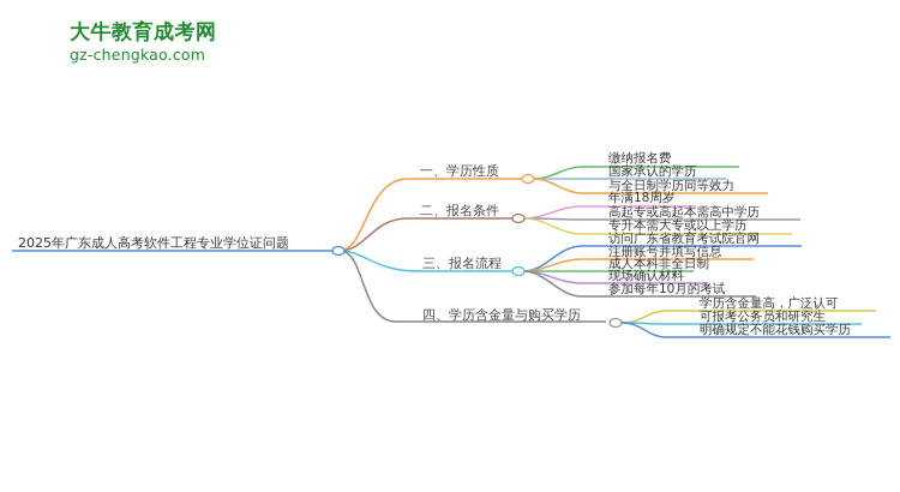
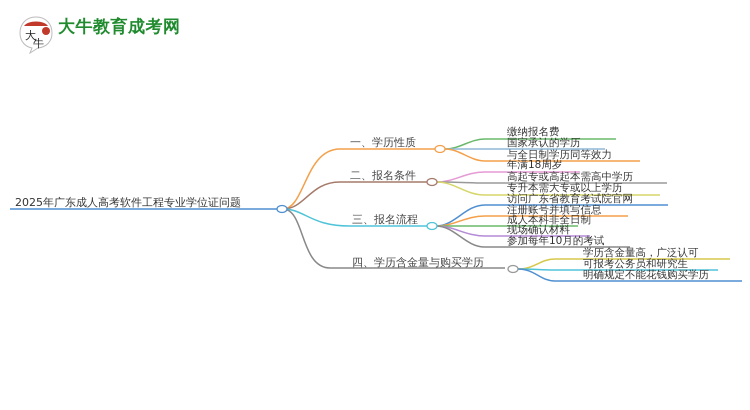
+ 大
+ 牛
  大牛教育成考网
- gz-chengkao.com
  2025年广东成人高考软件工程专业学位证问题
  一、学历性质
  二、报名条件
  三、报名流程
  四、学历含金量与购买学历
  缴纳报名费
  国家承认的学历
  与全日制学历同等效力
  年满18周岁
  高起专或高起本需高中学历
  专升本需大专或以上学历
  访问广东省教育考试院官网
  注册账号并填写信息
  成人本科非全日制
  现场确认材料
  参加每年10月的考试
  学历含金量高，广泛认可
  可报考公务员和研究生
  明确规定不能花钱购买学历
